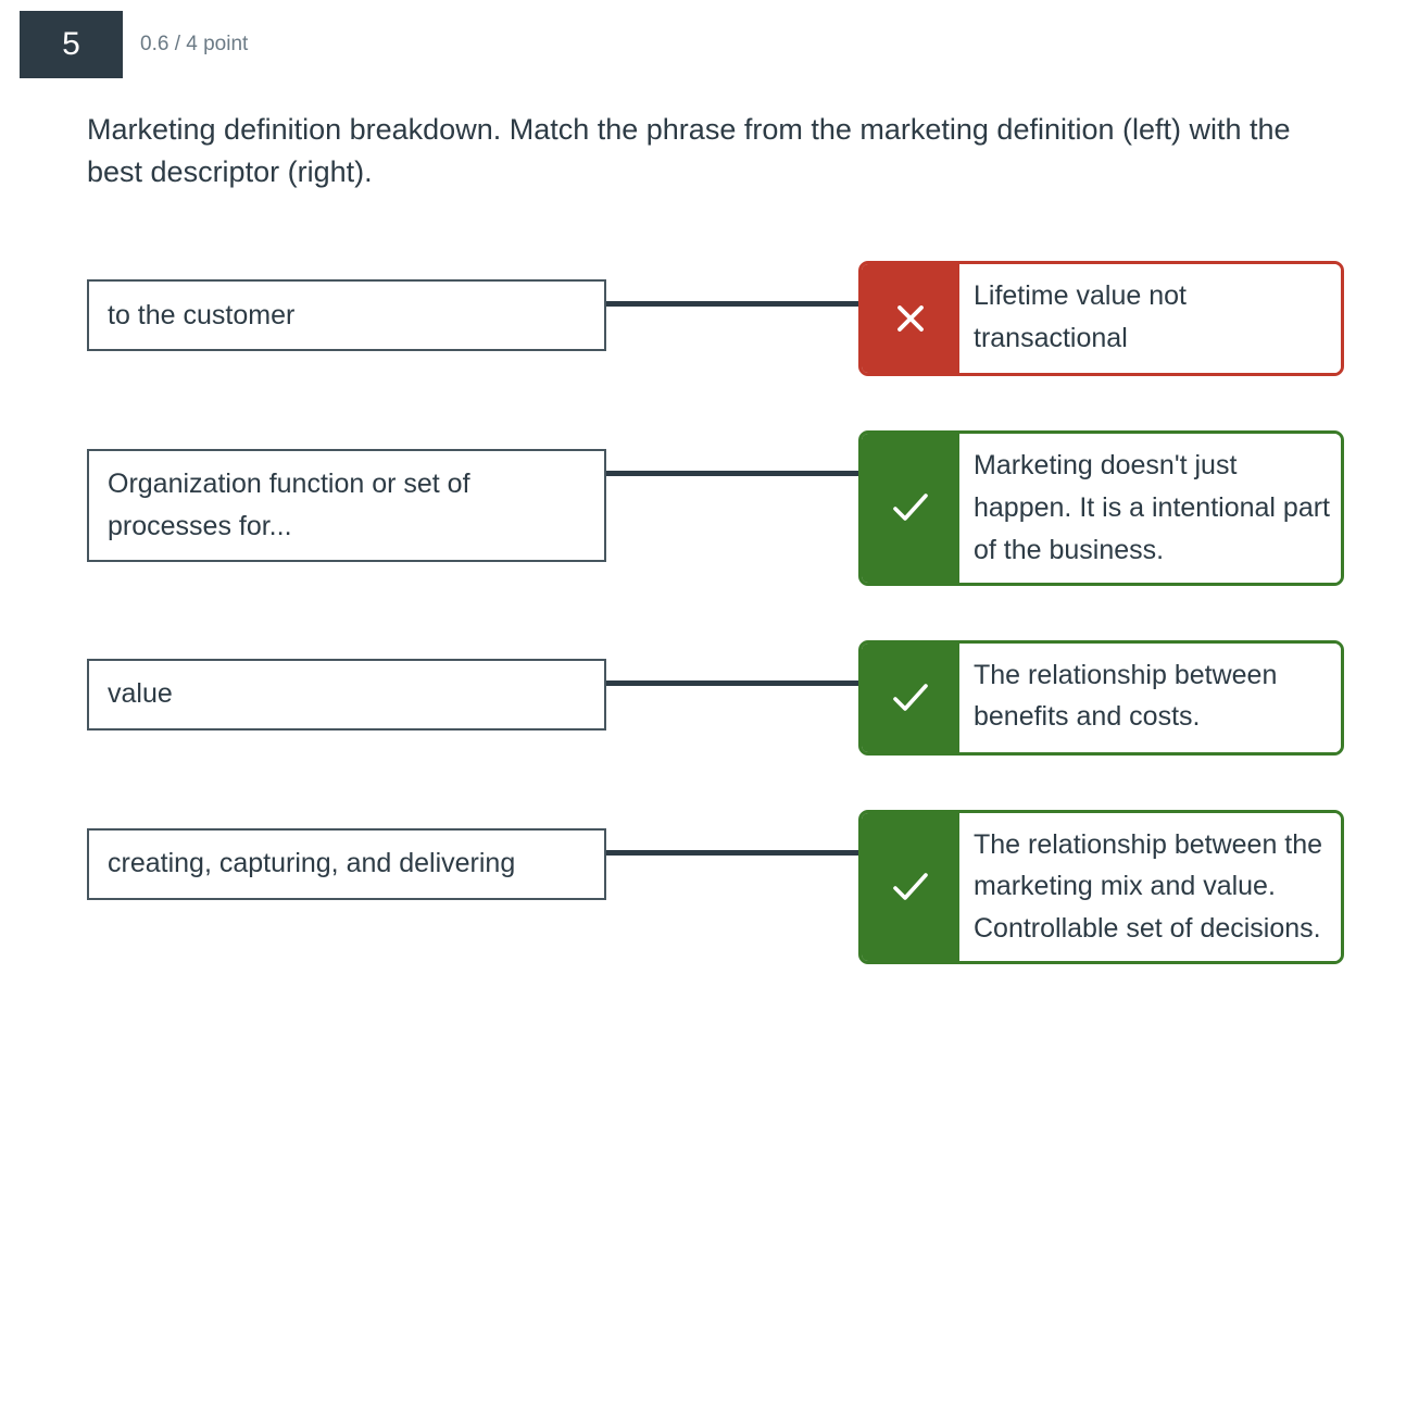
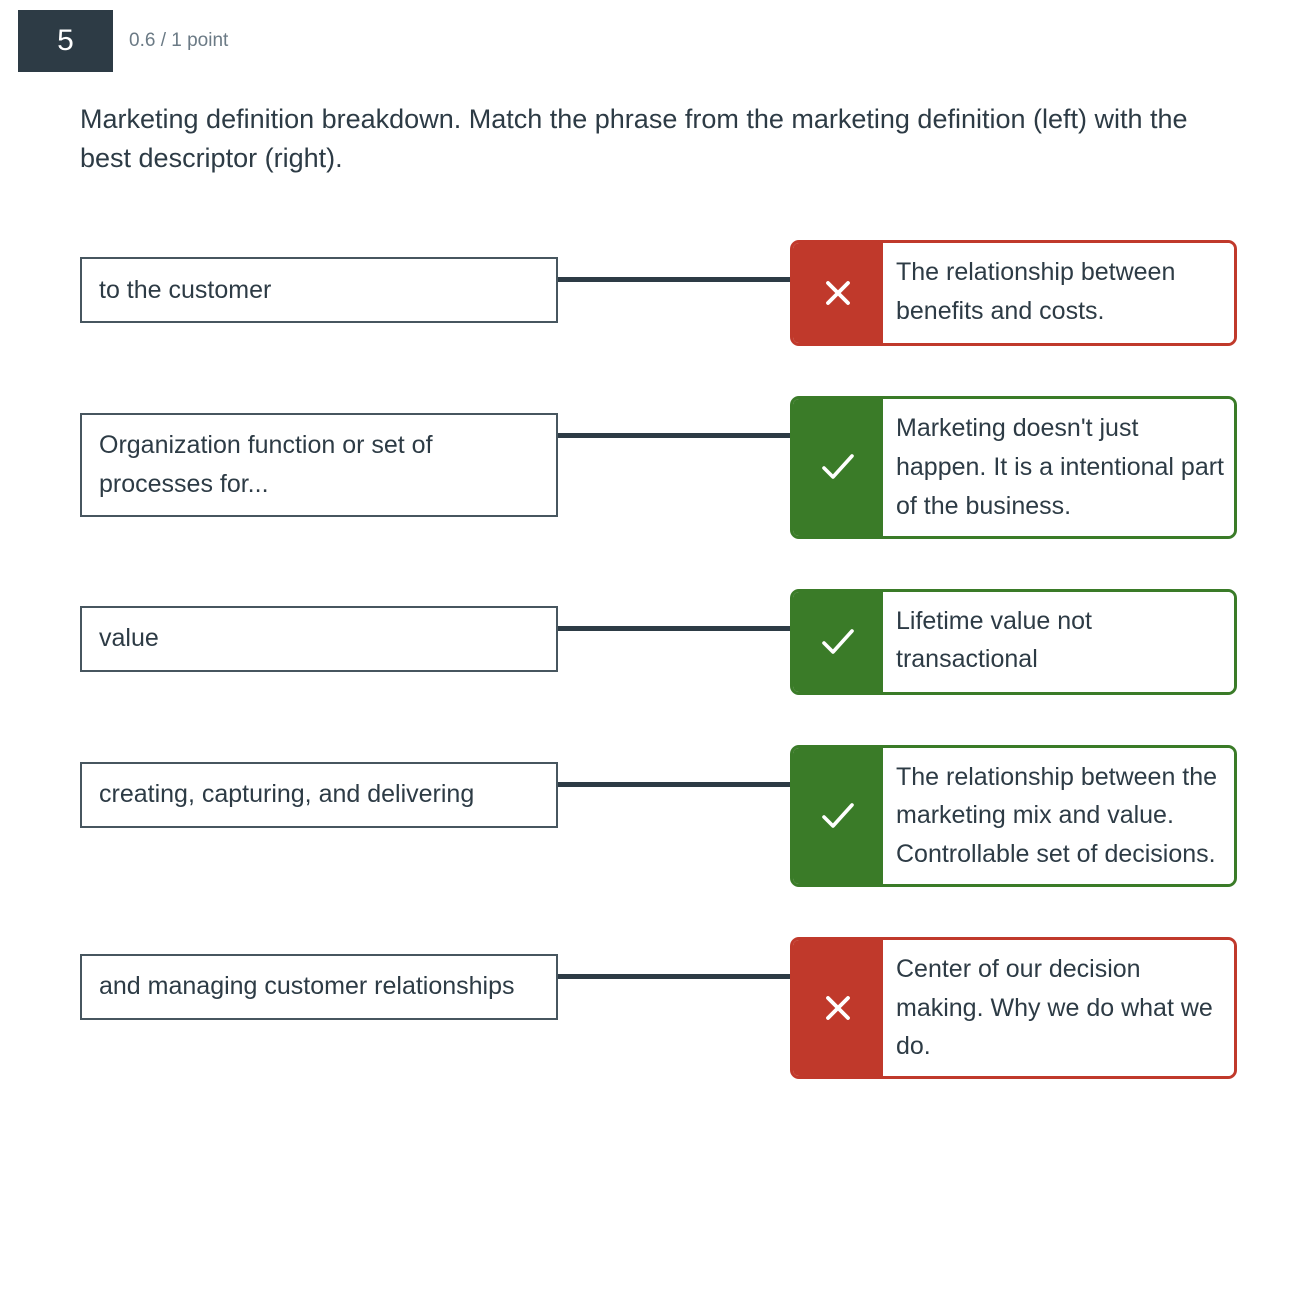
  5
- 0.6 / 4 point
+ 0.6 / 1 point
  Marketing definition breakdown. Match the phrase from the marketing definition (left) with the best descriptor (right).
  to the customer
- Lifetime value not transactional
+ The relationship between benefits and costs.
  Organization function or set of processes for...
  Marketing doesn't just happen. It is a intentional part of the business.
  value
- The relationship between benefits and costs.
+ Lifetime value not transactional
  creating, capturing, and delivering
  The relationship between the marketing mix and value. Controllable set of decisions.
+ and managing customer relationships
+ Center of our decision making. Why we do what we do.
